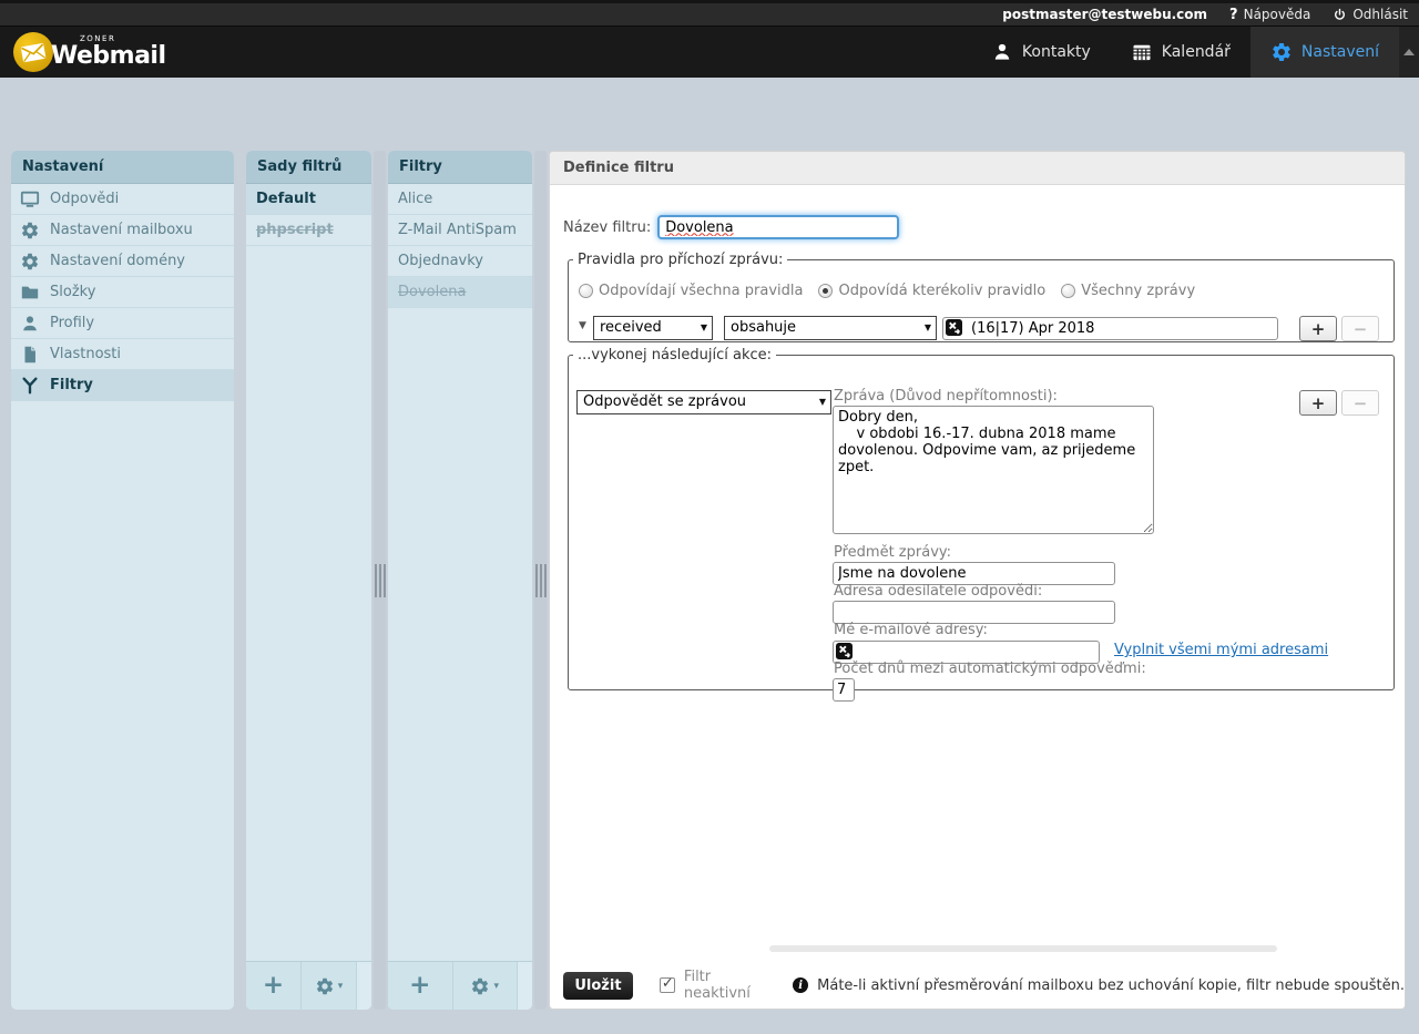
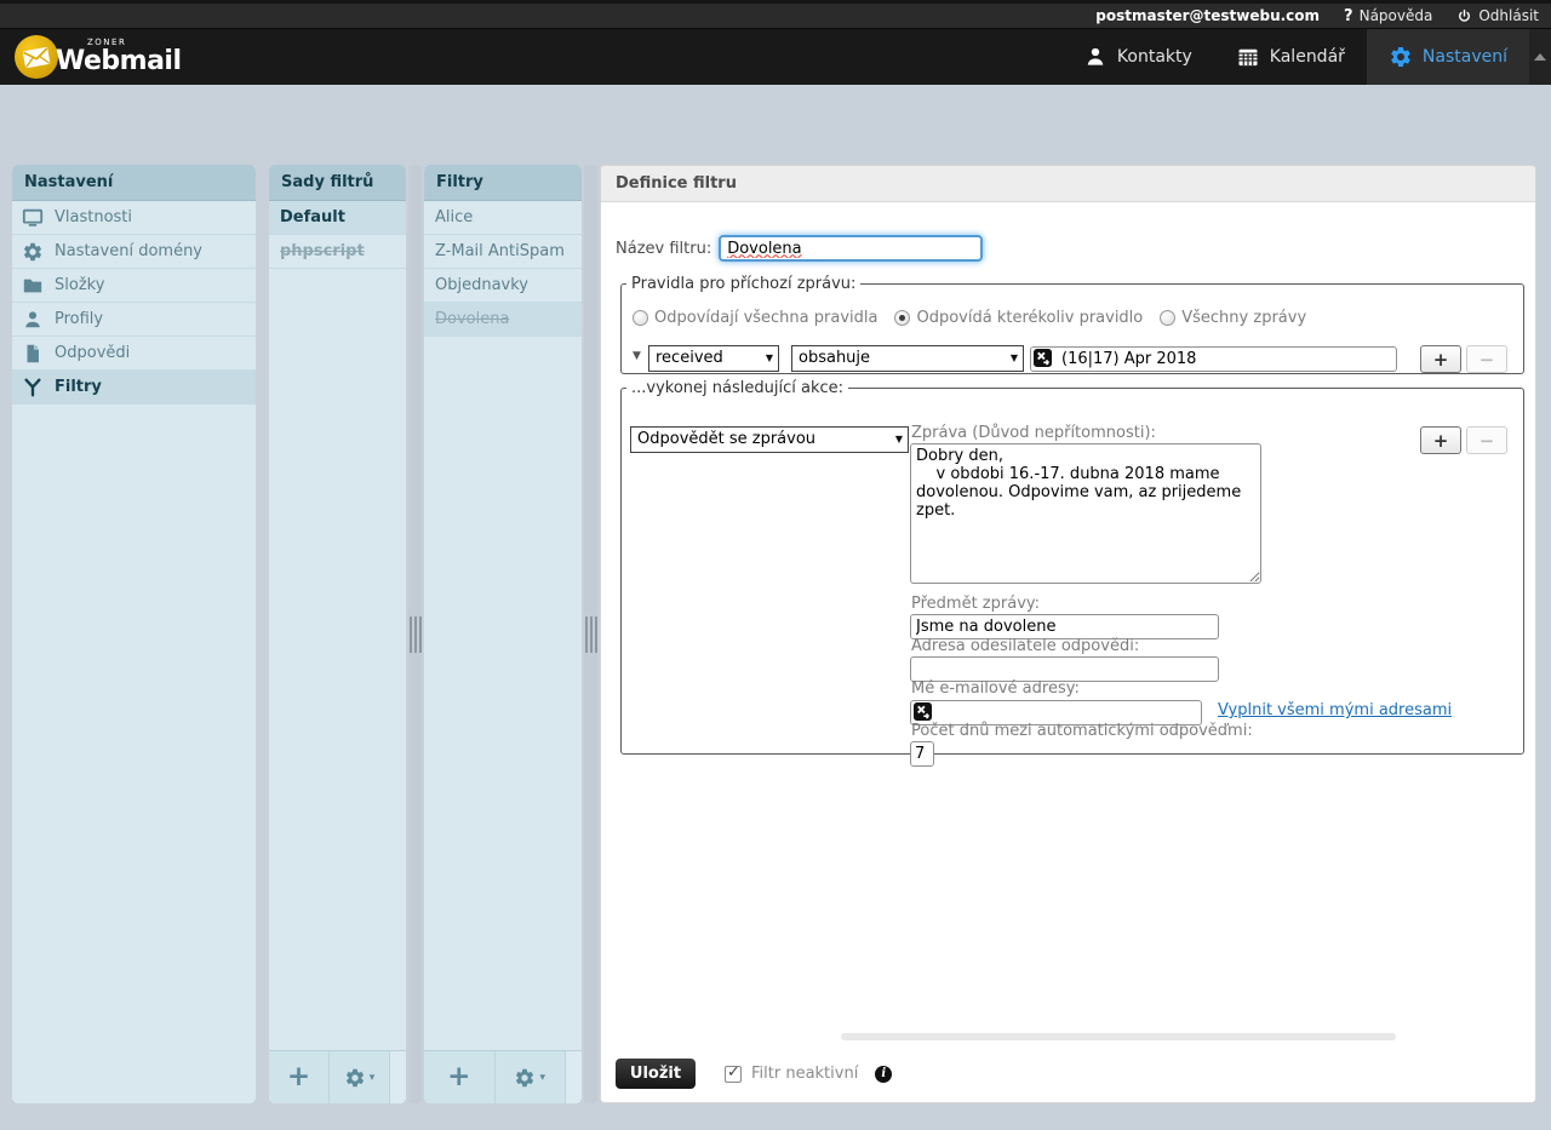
  postmaster@testwebu.com
  ?
  Nápověda
  Odhlásit
  ZONER
  Webmail
  Kontakty
  Kalendář
  Nastavení
  Nastavení
- Odpovědi
+ Vlastnosti
- Nastavení mailboxu
  Nastavení domény
  Složky
  Profily
- Vlastnosti
+ Odpovědi
  Filtry
  Sady filtrů
  Default
  phpscript
  +
  ▾
  Filtry
  Alice
  Z-Mail AntiSpam
  Objednavky
  Dovolena
  +
  ▾
  Definice filtru
  Název filtru:
  Dovolena
  Pravidla pro příchozí zprávu:
  Odpovídají všechna pravidla
  Odpovídá kterékoliv pravidlo
  Všechny zprávy
  ▼
  received
  obsahuje
  (16|17) Apr 2018
  +
  −
  ...vykonej následující akce:
  Odpovědět se zprávou
  Zpráva (Důvod nepřítomnosti):
  Dobry den,
  +
  −
  Předmět zprávy:
  Jsme na dovolene
  Adresa odesilatele odpovědi:
  Mé e-mailové adresy:
  Vyplnit všemi mými adresami
  Počet dnů mezi automatickými odpověďmi:
  7
  Uložit
  Filtr neaktivní
  i
- Máte-li aktivní přesměrování mailboxu bez uchování kopie, filtr nebude spouštěn.
